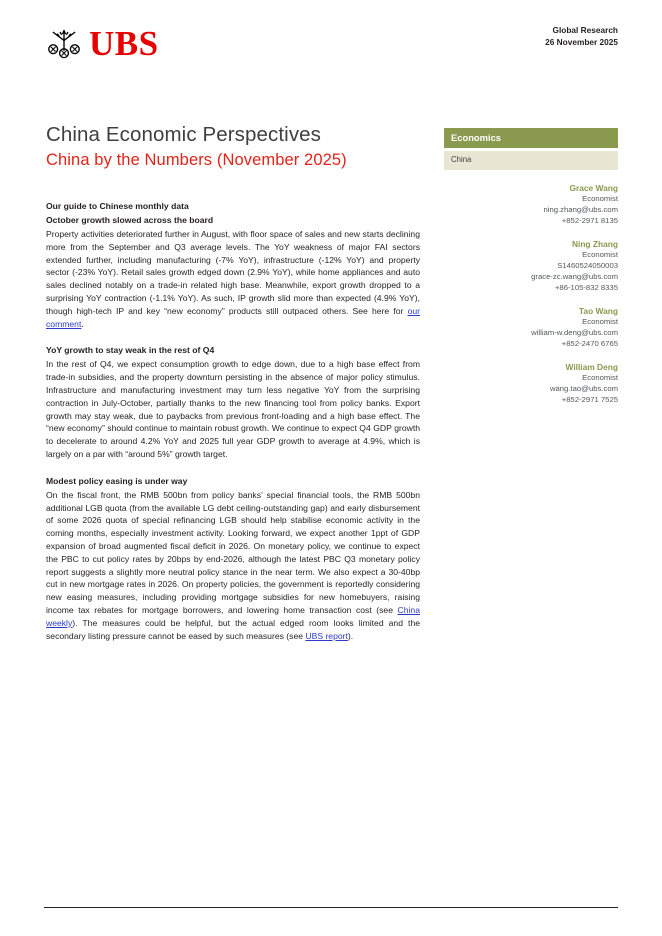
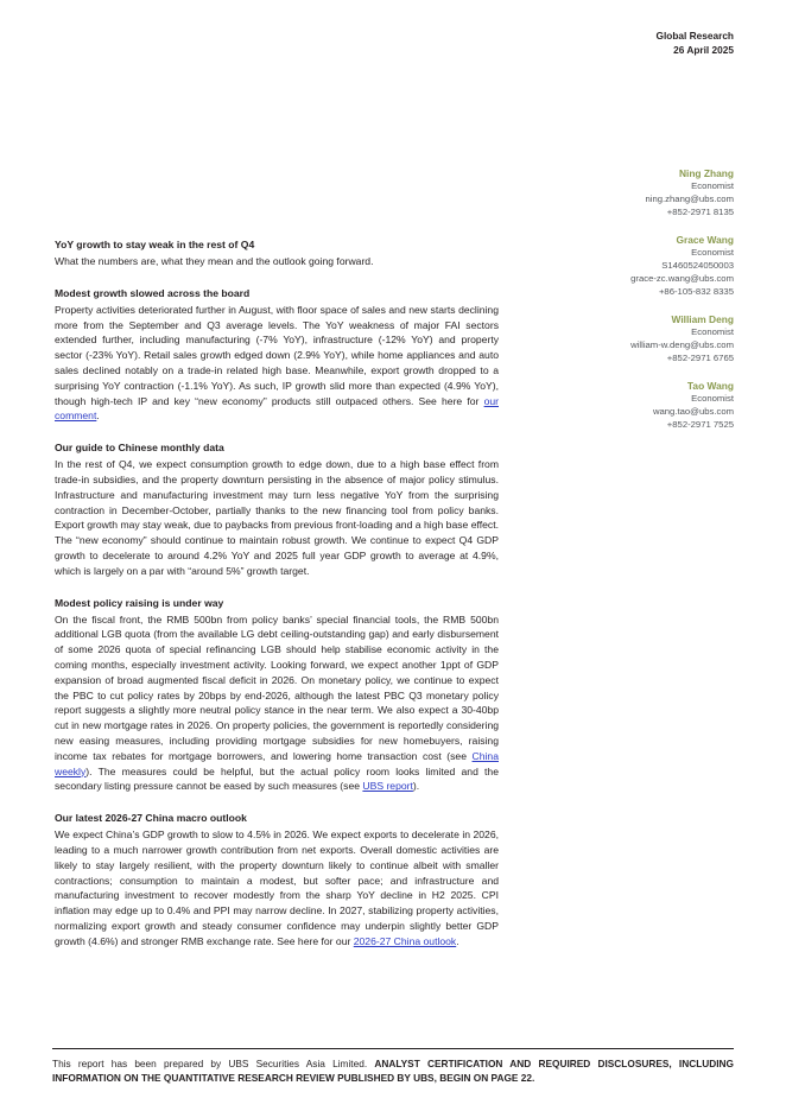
- UBS
  Global Research
- 26 November 2025
+ 26 April 2025
- China Economic Perspectives
- China by the Numbers (November 2025)
- Economics
- China
- Grace Wang
+ Ning Zhang
  Economist
  ning.zhang@ubs.com
  +852-2971 8135
- Ning Zhang
+ Grace Wang
  Economist
  S1460524050003
  grace-zc.wang@ubs.com
  +86-105-832 8335
- Tao Wang
+ William Deng
  Economist
  william-w.deng@ubs.com
- +852-2470 6765
+ +852-2971 6765
- William Deng
+ Tao Wang
  Economist
  wang.tao@ubs.com
  +852-2971 7525
- Our guide to Chinese monthly data
+ YoY growth to stay weak in the rest of Q4
+ What the numbers are, what they mean and the outlook going forward.
- October growth slowed across the board
+ Modest growth slowed across the board
  Property activities deteriorated further in August, with floor space of sales and new starts declining more from the September and Q3 average levels. The YoY weakness of major FAI sectors extended further, including manufacturing (-7% YoY), infrastructure (-12% YoY) and property sector (-23% YoY). Retail sales growth edged down (2.9% YoY), while home appliances and auto sales declined notably on a trade-in related high base. Meanwhile, export growth dropped to a surprising YoY contraction (-1.1% YoY). As such, IP growth slid more than expected (4.9% YoY), though high-tech IP and key “new economy” products still outpaced others. See here for our comment.
- YoY growth to stay weak in the rest of Q4
+ Our guide to Chinese monthly data
- In the rest of Q4, we expect consumption growth to edge down, due to a high base effect from trade-in subsidies, and the property downturn persisting in the absence of major policy stimulus. Infrastructure and manufacturing investment may turn less negative YoY from the surprising contraction in July-October, partially thanks to the new financing tool from policy banks. Export growth may stay weak, due to paybacks from previous front-loading and a high base effect. The “new economy” should continue to maintain robust growth. We continue to expect Q4 GDP growth to decelerate to around 4.2% YoY and 2025 full year GDP growth to average at 4.9%, which is largely on a par with “around 5%” growth target.
+ In the rest of Q4, we expect consumption growth to edge down, due to a high base effect from trade-in subsidies, and the property downturn persisting in the absence of major policy stimulus. Infrastructure and manufacturing investment may turn less negative YoY from the surprising contraction in December-October, partially thanks to the new financing tool from policy banks. Export growth may stay weak, due to paybacks from previous front-loading and a high base effect. The “new economy” should continue to maintain robust growth. We continue to expect Q4 GDP growth to decelerate to around 4.2% YoY and 2025 full year GDP growth to average at 4.9%, which is largely on a par with “around 5%” growth target.
- Modest policy easing is under way
+ Modest policy raising is under way
- On the fiscal front, the RMB 500bn from policy banks’ special financial tools, the RMB 500bn additional LGB quota (from the available LG debt ceiling-outstanding gap) and early disbursement of some 2026 quota of special refinancing LGB should help stabilise economic activity in the coming months, especially investment activity. Looking forward, we expect another 1ppt of GDP expansion of broad augmented fiscal deficit in 2026. On monetary policy, we continue to expect the PBC to cut policy rates by 20bps by end-2026, although the latest PBC Q3 monetary policy report suggests a slightly more neutral policy stance in the near term. We also expect a 30-40bp cut in new mortgage rates in 2026. On property policies, the government is reportedly considering new easing measures, including providing mortgage subsidies for new homebuyers, raising income tax rebates for mortgage borrowers, and lowering home transaction cost (see China weekly). The measures could be helpful, but the actual edged room looks limited and the secondary listing pressure cannot be eased by such measures (see UBS report).
+ On the fiscal front, the RMB 500bn from policy banks’ special financial tools, the RMB 500bn additional LGB quota (from the available LG debt ceiling-outstanding gap) and early disbursement of some 2026 quota of special refinancing LGB should help stabilise economic activity in the coming months, especially investment activity. Looking forward, we expect another 1ppt of GDP expansion of broad augmented fiscal deficit in 2026. On monetary policy, we continue to expect the PBC to cut policy rates by 20bps by end-2026, although the latest PBC Q3 monetary policy report suggests a slightly more neutral policy stance in the near term. We also expect a 30-40bp cut in new mortgage rates in 2026. On property policies, the government is reportedly considering new easing measures, including providing mortgage subsidies for new homebuyers, raising income tax rebates for mortgage borrowers, and lowering home transaction cost (see China weekly). The measures could be helpful, but the actual policy room looks limited and the secondary listing pressure cannot be eased by such measures (see UBS report).
+ Our latest 2026-27 China macro outlook
+ We expect China’s GDP growth to slow to 4.5% in 2026. We expect exports to decelerate in 2026, leading to a much narrower growth contribution from net exports. Overall domestic activities are likely to stay largely resilient, with the property downturn likely to continue albeit with smaller contractions; consumption to maintain a modest, but softer pace; and infrastructure and manufacturing investment to recover modestly from the sharp YoY decline in H2 2025. CPI inflation may edge up to 0.4% and PPI may narrow decline. In 2027, stabilizing property activities, normalizing export growth and steady consumer confidence may underpin slightly better GDP growth (4.6%) and stronger RMB exchange rate. See here for our 2026-27 China outlook.
+ This report has been prepared by UBS Securities Asia Limited. ANALYST CERTIFICATION AND REQUIRED DISCLOSURES, INCLUDING INFORMATION ON THE QUANTITATIVE RESEARCH REVIEW PUBLISHED BY UBS, BEGIN ON PAGE 22.
